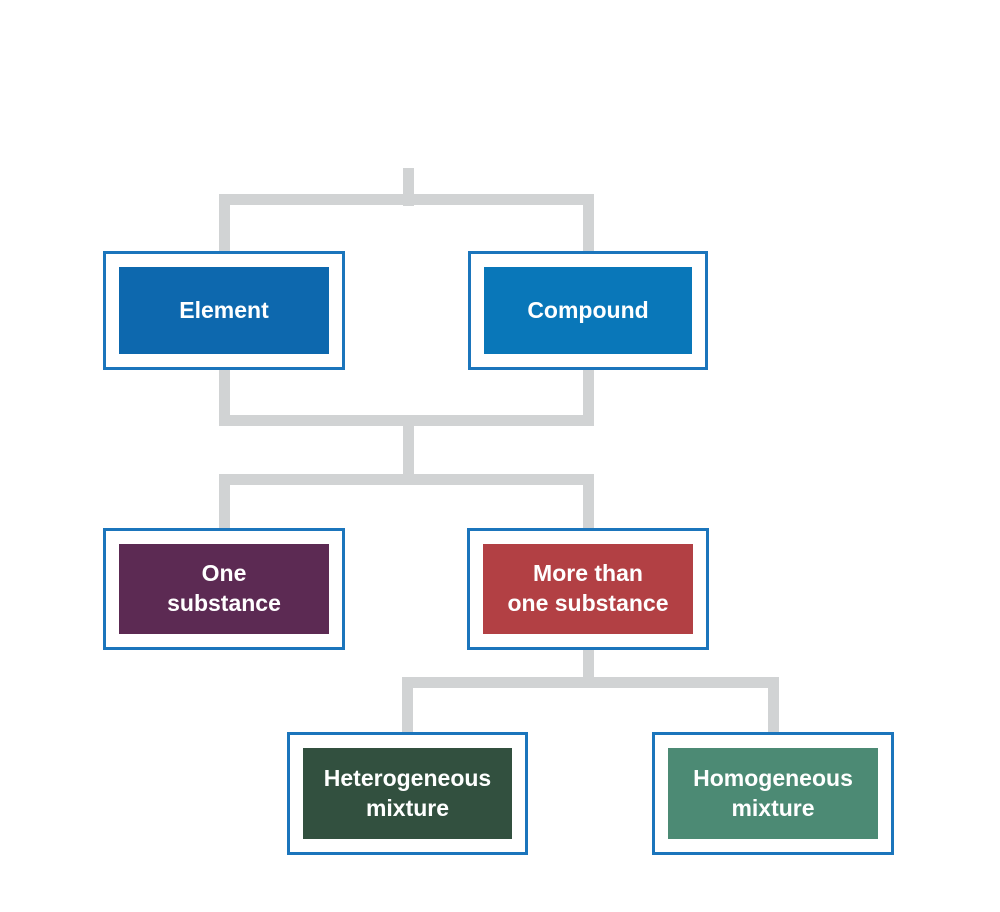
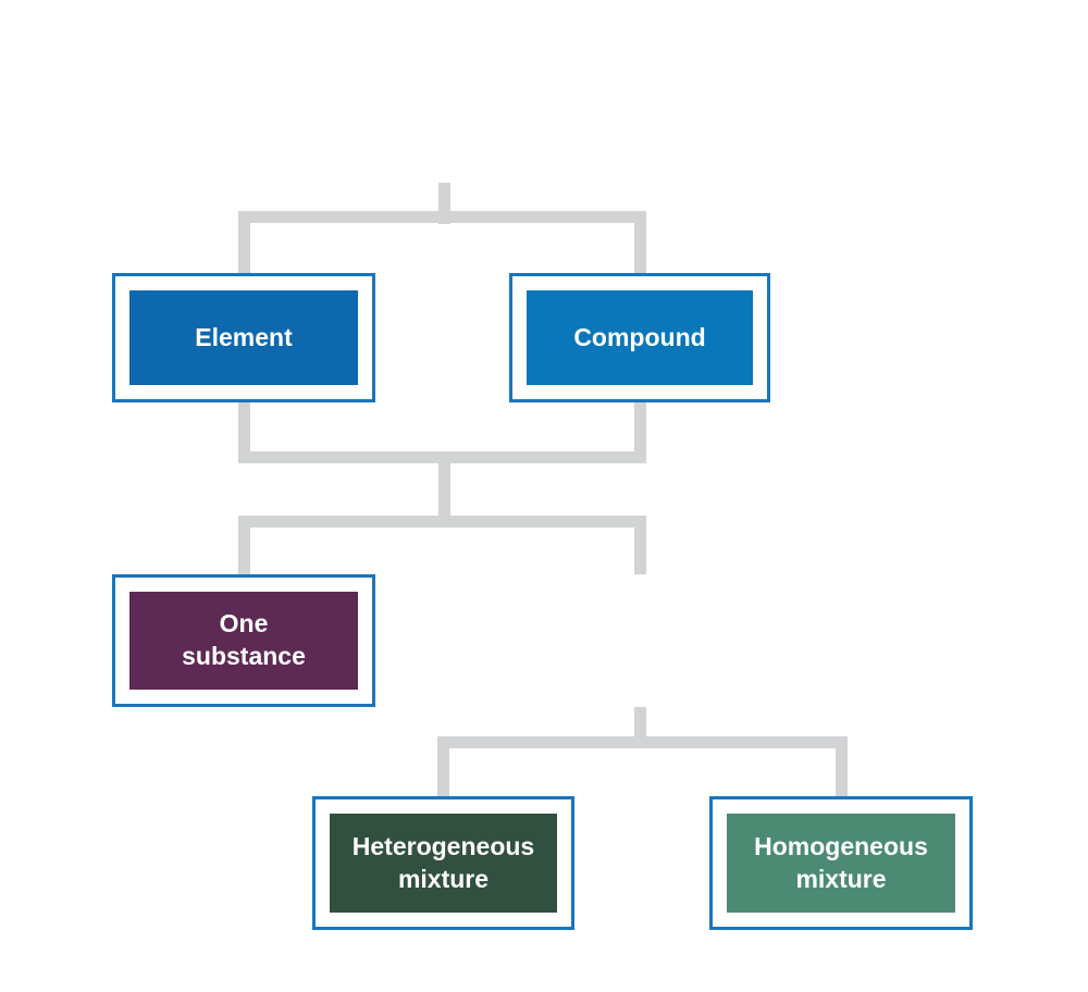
  Element
  Compound
  One
  substance
- More than
- one substance
  Heterogeneous
  mixture
  Homogeneous
  mixture
